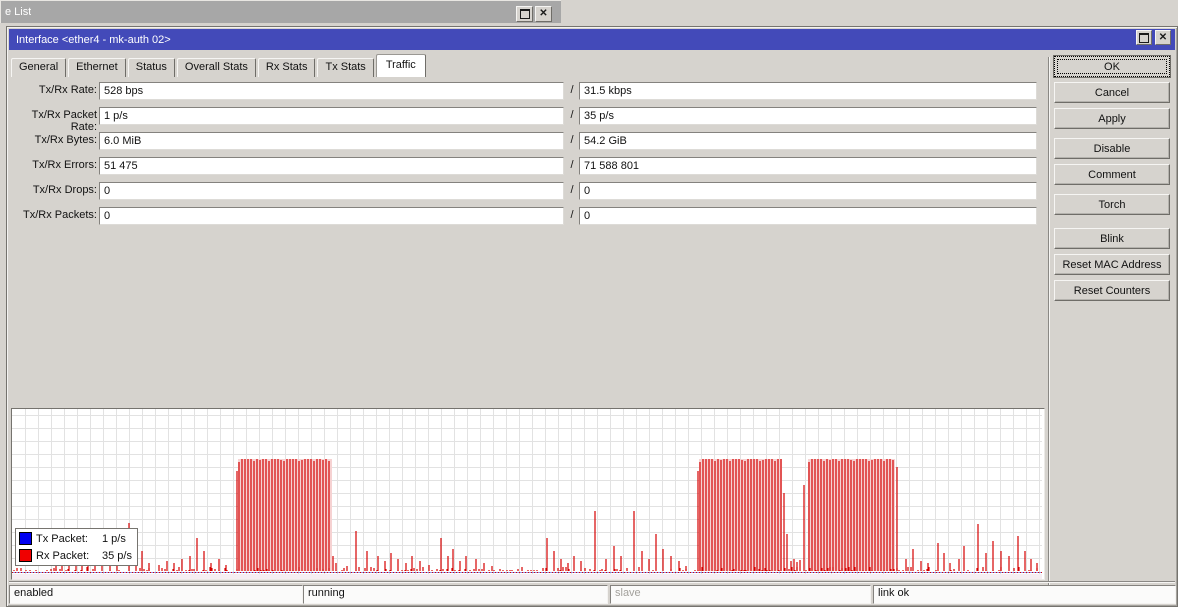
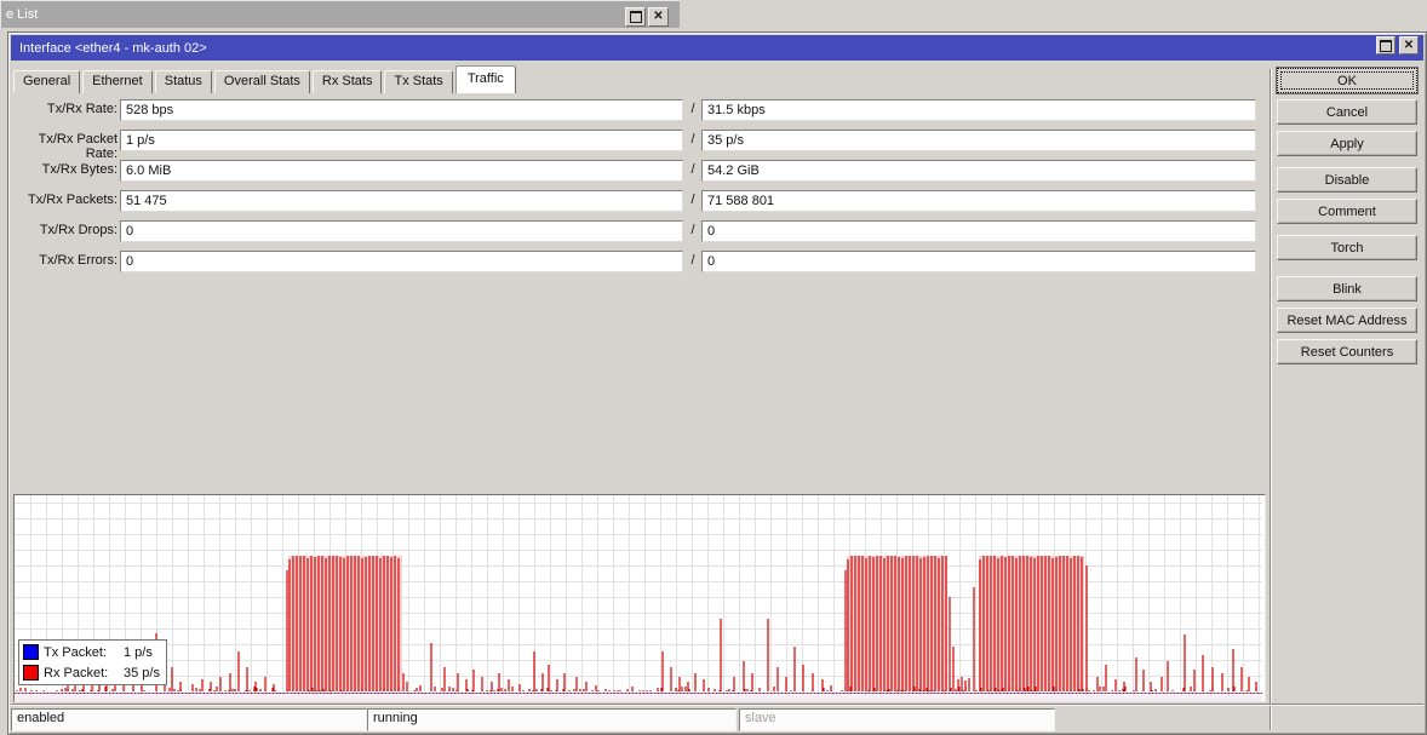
  e List
  ✕
  Interface <ether4 - mk-auth 02>
  ✕
  General
  Ethernet
  Status
  Overall Stats
  Rx Stats
  Tx Stats
  Traffic
  Tx/Rx Rate:
  528 bps
  /
  31.5 kbps
  Tx/Rx Packet Rate:
  1 p/s
  /
  35 p/s
  Tx/Rx Bytes:
  6.0 MiB
  /
  54.2 GiB
- Tx/Rx Errors:
+ Tx/Rx Packets:
  51 475
  /
  71 588 801
  Tx/Rx Drops:
  0
  /
  0
- Tx/Rx Packets:
+ Tx/Rx Errors:
  0
  /
  0
  Tx Packet:
  1 p/s
  Rx Packet:
  35 p/s
  OK
  Cancel
  Apply
  Disable
  Comment
  Torch
  Blink
  Reset MAC Address
  Reset Counters
  enabled
  running
  slave
- link ok
